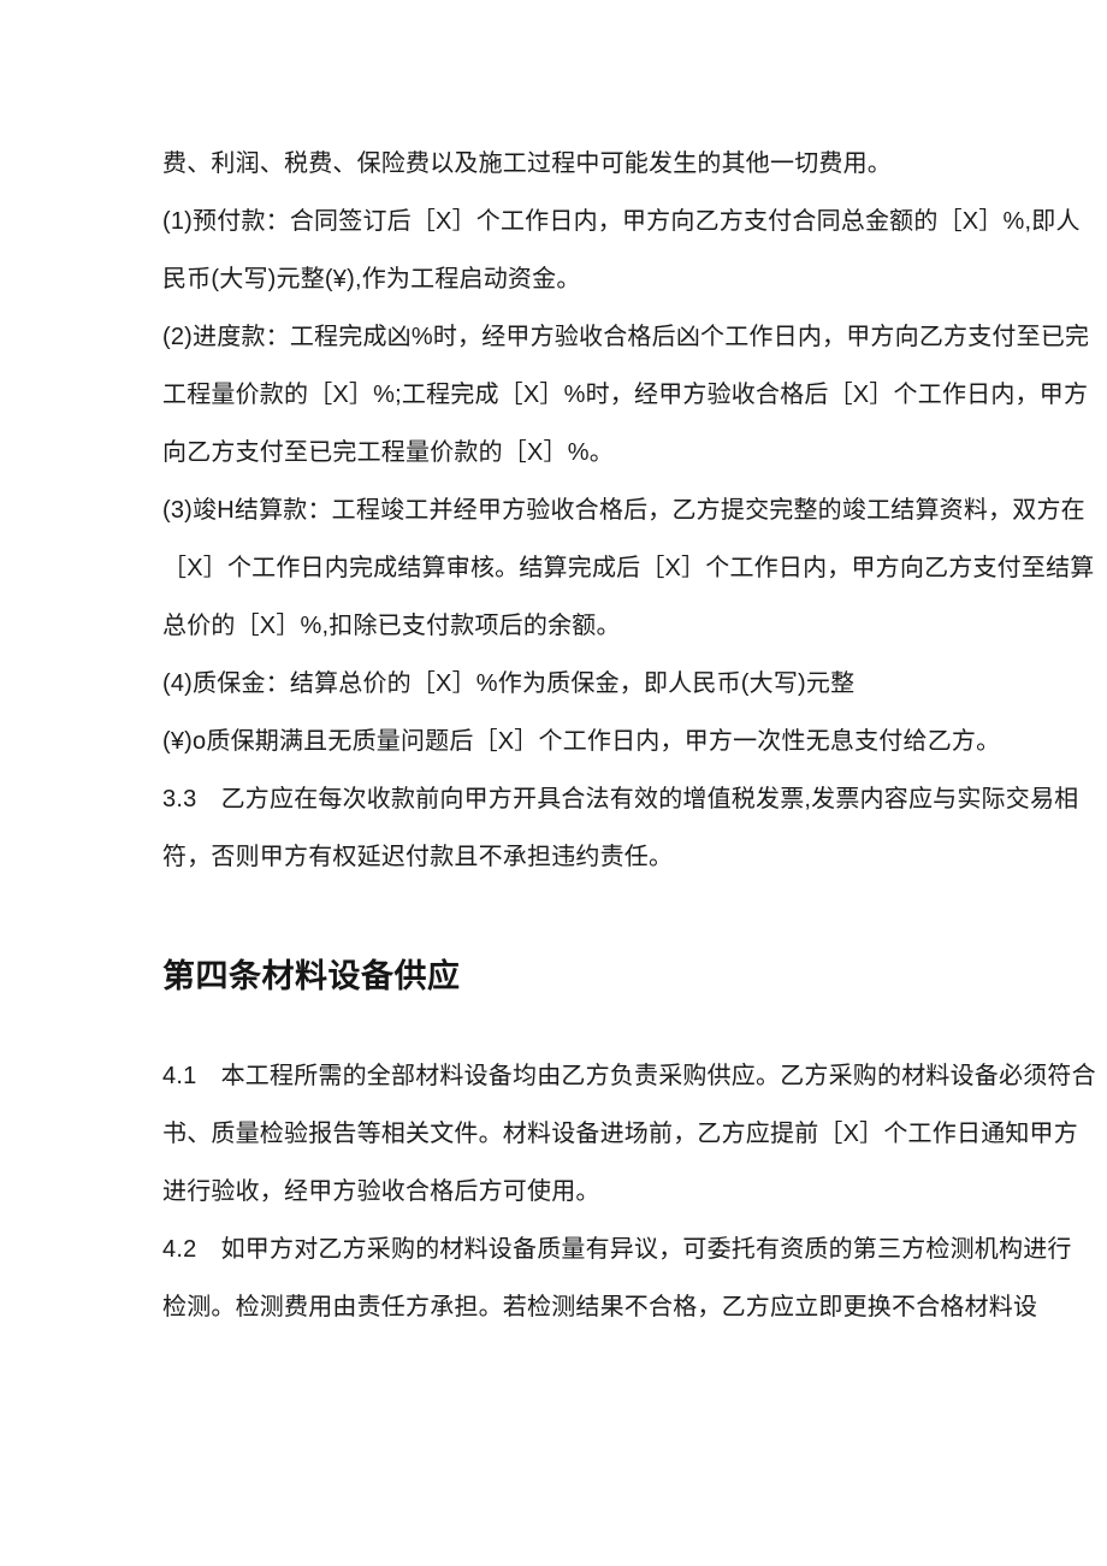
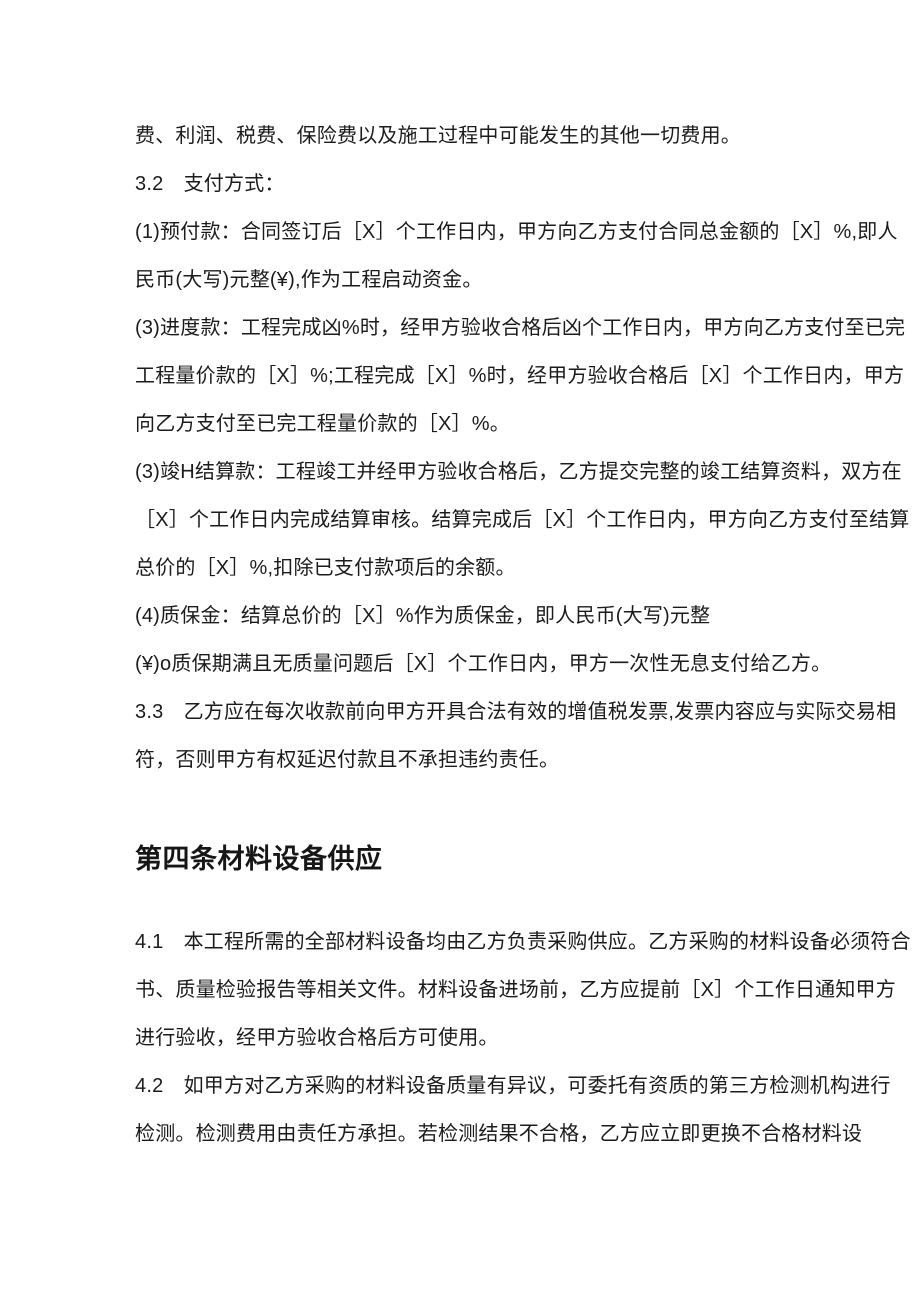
  费、利润、税费、保险费以及施工过程中可能发生的其他一切费用。
+ 3.2 支付方式：
  (1)预付款：合同签订后［X］个工作日内，甲方向乙方支付合同总金额的［X］%,即人
  民币(大写)元整(¥),作为工程启动资金。
- (2)进度款：工程完成凶%时，经甲方验收合格后凶个工作日内，甲方向乙方支付至已完
+ (3)进度款：工程完成凶%时，经甲方验收合格后凶个工作日内，甲方向乙方支付至已完
  工程量价款的［X］%;工程完成［X］%时，经甲方验收合格后［X］个工作日内，甲方
  向乙方支付至已完工程量价款的［X］%。
  (3)竣H结算款：工程竣工并经甲方验收合格后，乙方提交完整的竣工结算资料，双方在
  ［X］个工作日内完成结算审核。结算完成后［X］个工作日内，甲方向乙方支付至结算
  总价的［X］%,扣除已支付款项后的余额。
  (4)质保金：结算总价的［X］%作为质保金，即人民币(大写)元整
  (¥)o质保期满且无质量问题后［X］个工作日内，甲方一次性无息支付给乙方。
  3.3 乙方应在每次收款前向甲方开具合法有效的增值税发票,发票内容应与实际交易相
  符，否则甲方有权延迟付款且不承担违约责任。
  第四条材料设备供应
  4.1 本工程所需的全部材料设备均由乙方负责采购供应。乙方采购的材料设备必须符合
  书、质量检验报告等相关文件。材料设备进场前，乙方应提前［X］个工作日通知甲方
  进行验收，经甲方验收合格后方可使用。
  4.2 如甲方对乙方采购的材料设备质量有异议，可委托有资质的第三方检测机构进行
  检测。检测费用由责任方承担。若检测结果不合格，乙方应立即更换不合格材料设
